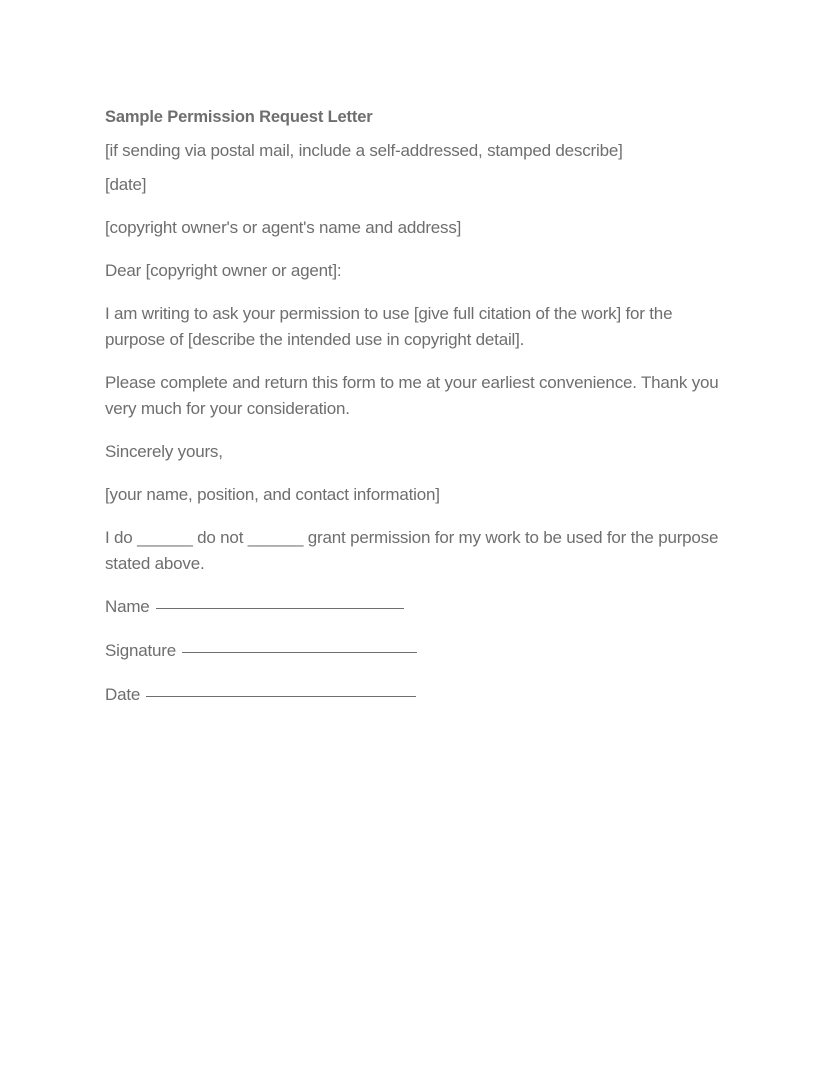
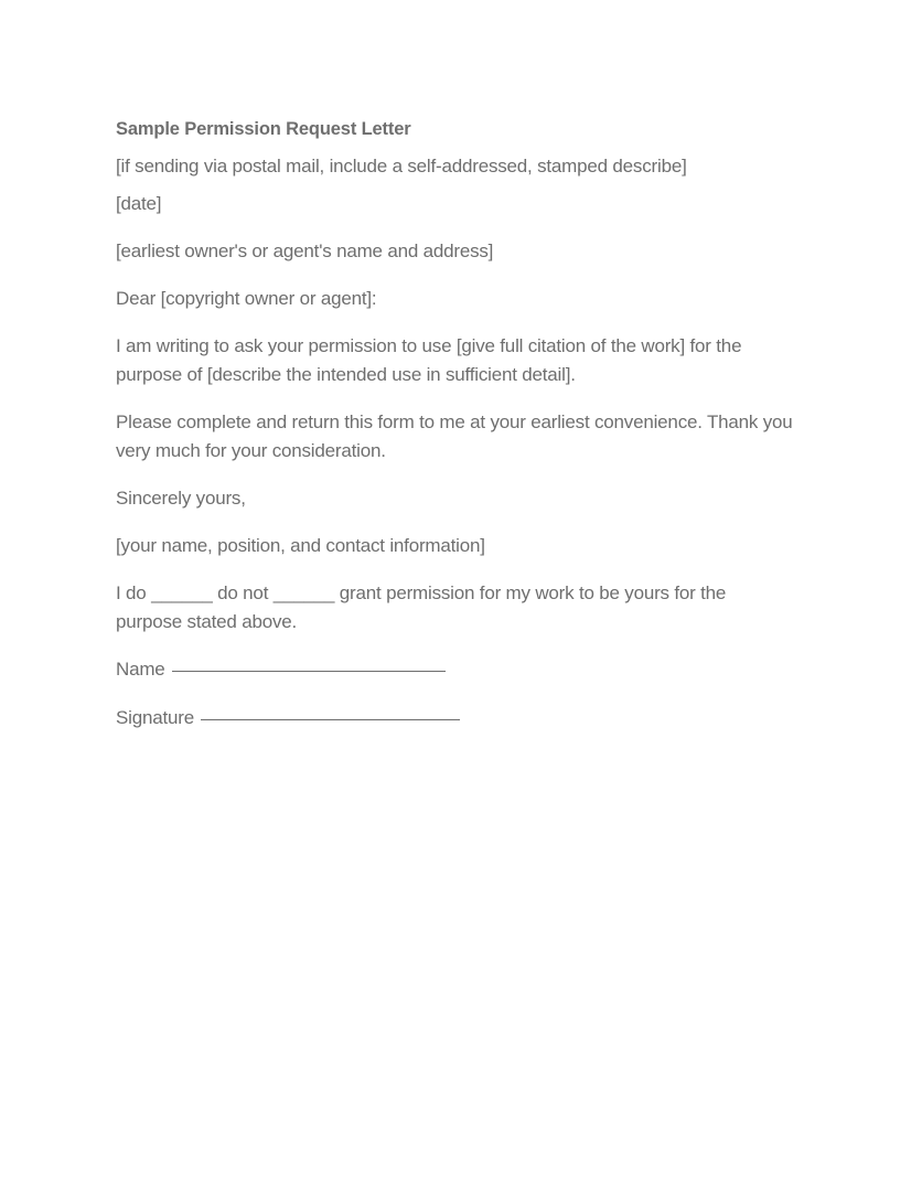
  Sample Permission Request Letter
  [if sending via postal mail, include a self-addressed, stamped describe]
  [date]
- [copyright owner's or agent's name and address]
+ [earliest owner's or agent's name and address]
  Dear [copyright owner or agent]:
- I am writing to ask your permission to use [give full citation of the work] for the purpose of [describe the intended use in copyright detail].
+ I am writing to ask your permission to use [give full citation of the work] for the purpose of [describe the intended use in sufficient detail].
  Please complete and return this form to me at your earliest convenience. Thank you very much for your consideration.
  Sincerely yours,
  [your name, position, and contact information]
- I do ______ do not ______ grant permission for my work to be used for the purpose stated above.
+ I do ______ do not ______ grant permission for my work to be yours for the purpose stated above.
  Name
  Signature
- Date
